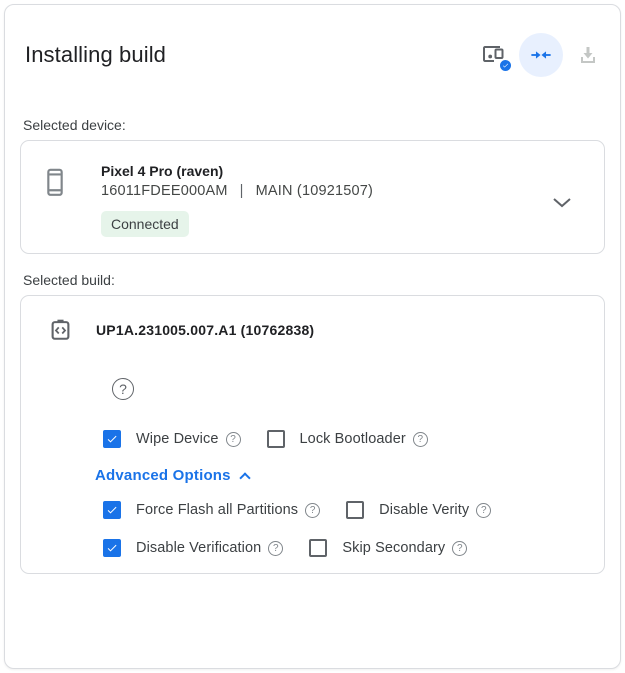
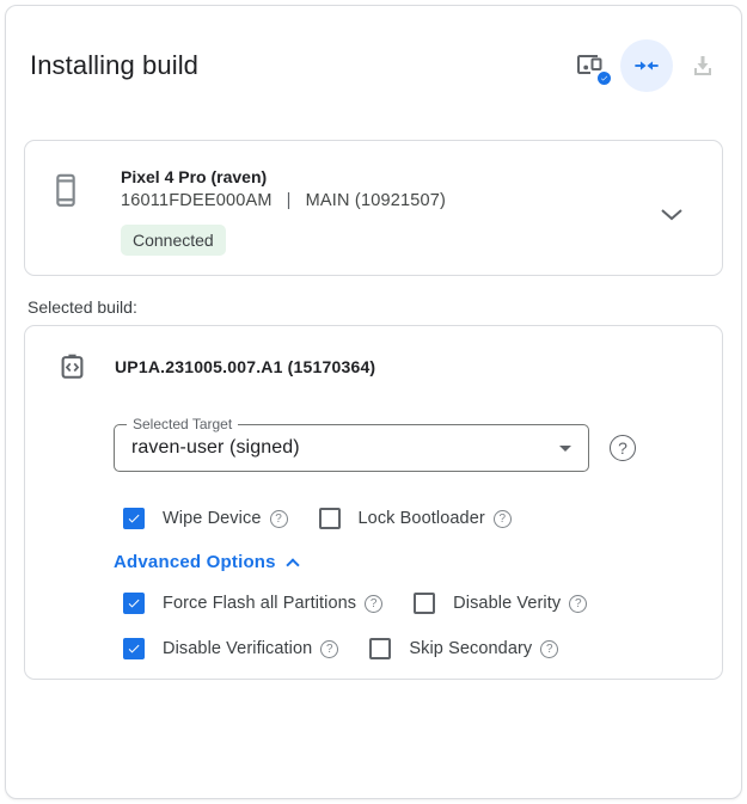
  Installing build
- Selected device:
  Pixel 4 Pro (raven)
  16011FDEE000AM | MAIN (10921507)
  Connected
  Selected build:
- UP1A.231005.007.A1 (10762838)
+ UP1A.231005.007.A1 (15170364)
+ Selected Target
+ raven-user (signed)
  Wipe Device
  Lock Bootloader
  Advanced Options
  Force Flash all Partitions
  Disable Verity
  Disable Verification
  Skip Secondary
